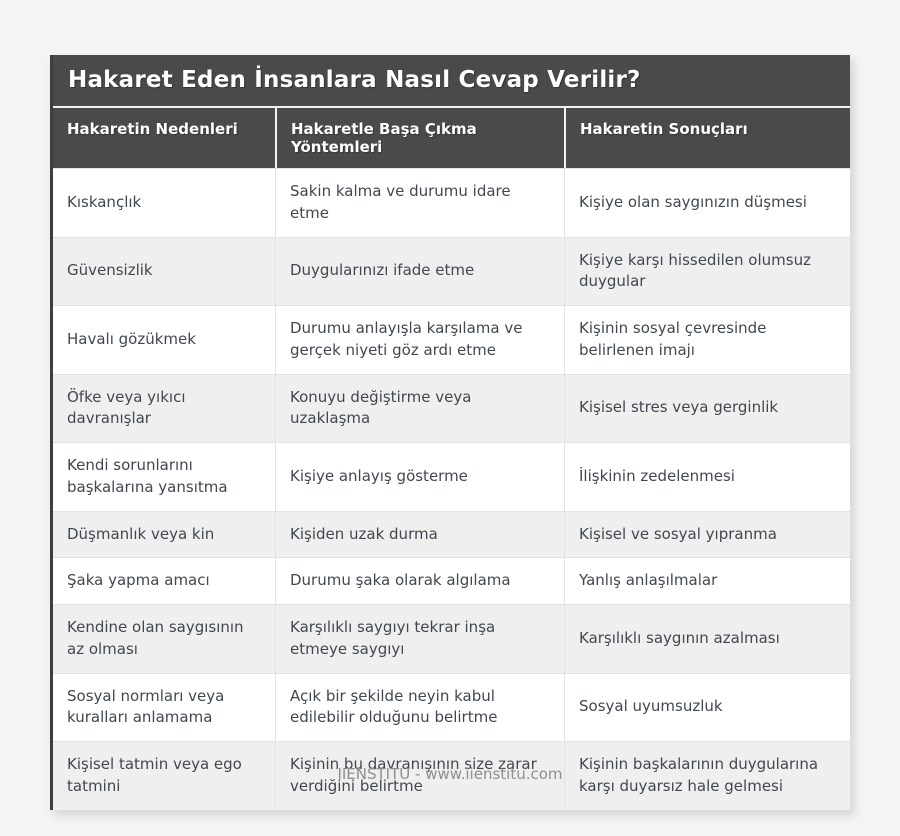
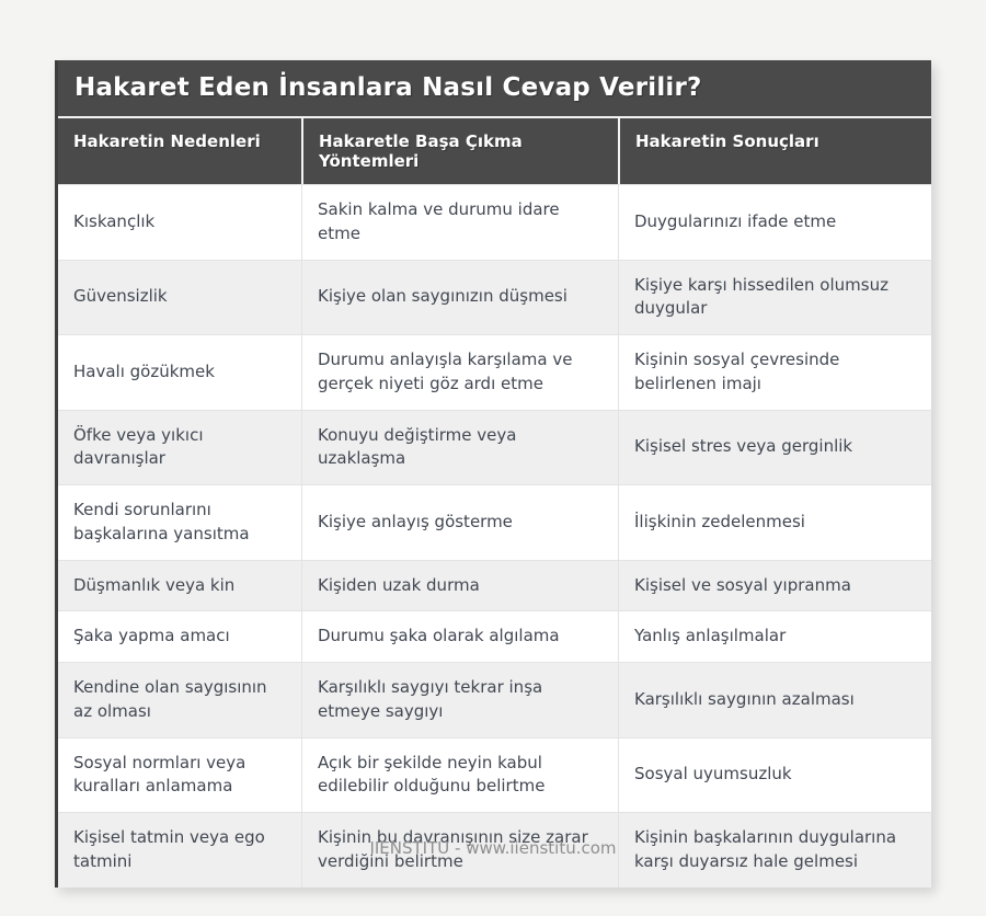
  Hakaret Eden İnsanlara Nasıl Cevap Verilir?
  Hakaretin Nedenleri
  Hakaretle Başa Çıkma Yöntemleri
  Hakaretin Sonuçları
  Kıskançlık
  Sakin kalma ve durumu idare etme
- Kişiye olan saygınızın düşmesi
+ Duygularınızı ifade etme
  Güvensizlik
- Duygularınızı ifade etme
+ Kişiye olan saygınızın düşmesi
  Kişiye karşı hissedilen olumsuz duygular
  Havalı gözükmek
  Durumu anlayışla karşılama ve gerçek niyeti göz ardı etme
  Kişinin sosyal çevresinde belirlenen imajı
  Öfke veya yıkıcı davranışlar
  Konuyu değiştirme veya uzaklaşma
  Kişisel stres veya gerginlik
  Kendi sorunlarını başkalarına yansıtma
  Kişiye anlayış gösterme
  İlişkinin zedelenmesi
  Düşmanlık veya kin
  Kişiden uzak durma
  Kişisel ve sosyal yıpranma
  Şaka yapma amacı
  Durumu şaka olarak algılama
  Yanlış anlaşılmalar
  Kendine olan saygısının az olması
  Karşılıklı saygıyı tekrar inşa etmeye saygıyı
  Karşılıklı saygının azalması
  Sosyal normları veya kuralları anlamama
  Açık bir şekilde neyin kabul edilebilir olduğunu belirtme
  Sosyal uyumsuzluk
  Kişisel tatmin veya ego tatmini
  Kişinin bu davranışının size zarar verdiğini belirtme
  Kişinin başkalarının duygularına karşı duyarsız hale gelmesi
  IIENSTITU - www.iienstitu.com
